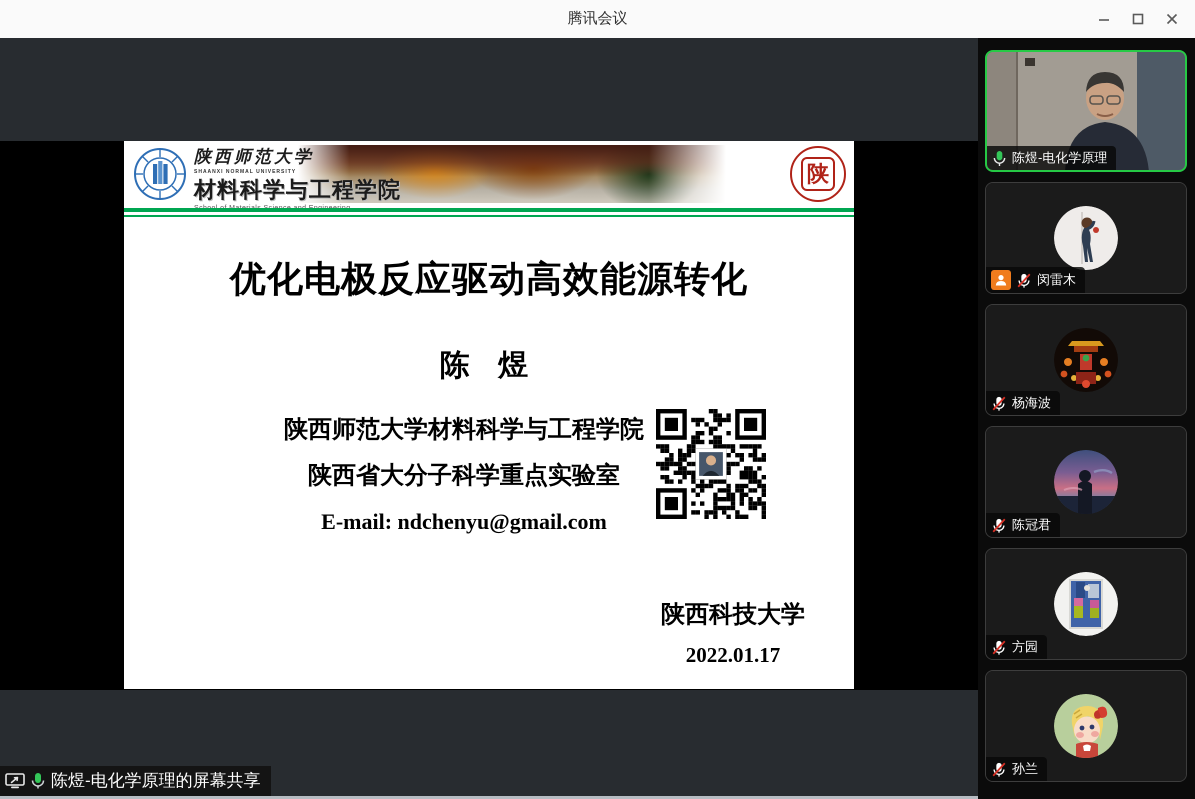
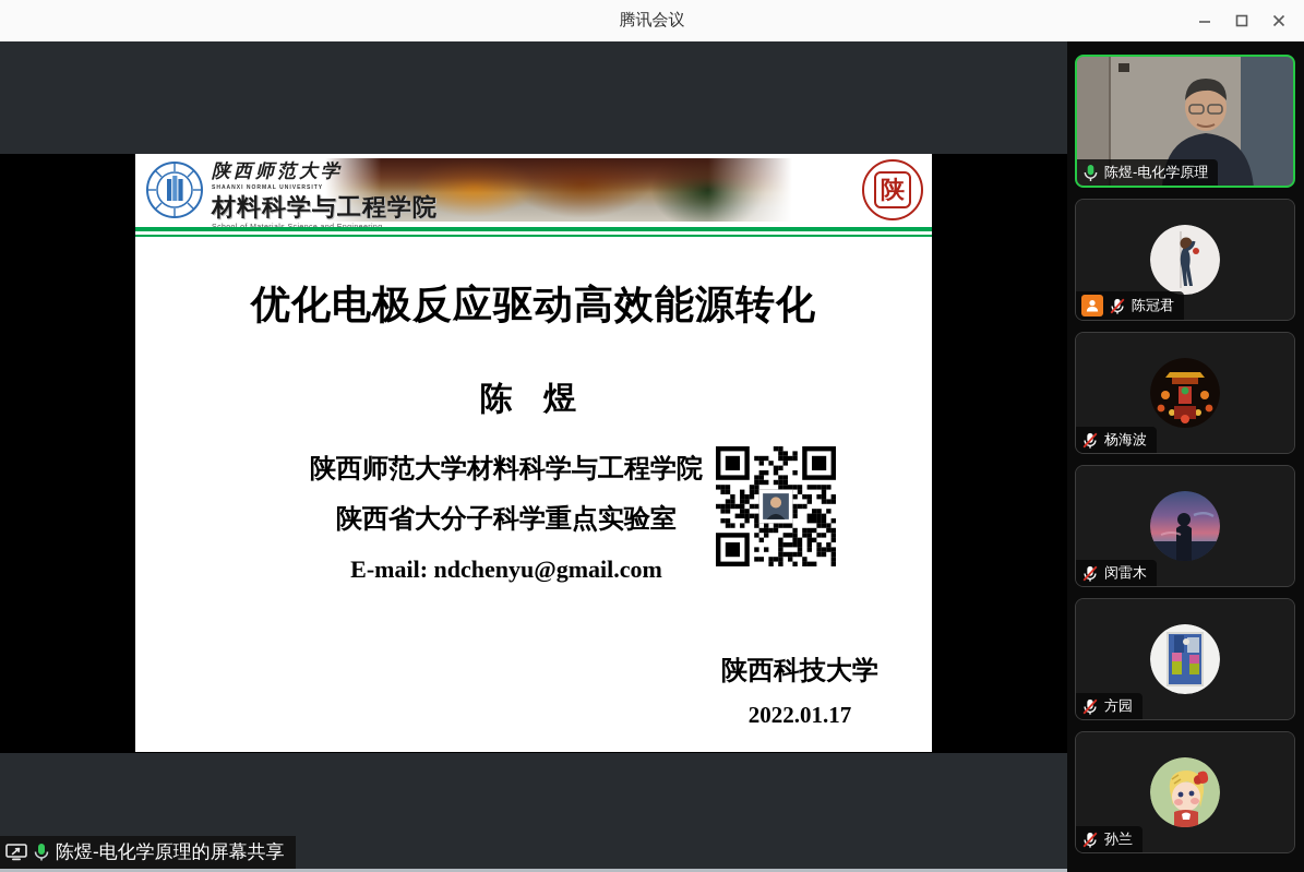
  腾讯会议
  陕西师范大学
  材料科学与工程学院
  陕
  优化电极反应驱动高效能源转化
  陈 煜
  陕西师范大学材料科学与工程学院
  陕西省大分子科学重点实验室
  E-mail: ndchenyu@gmail.com
  陕西科技大学
  2022.01.17
  陈煜-电化学原理的屏幕共享
  陈煜-电化学原理
- 闵雷木
+ 陈冠君
  杨海波
- 陈冠君
+ 闵雷木
  方园
  孙兰
